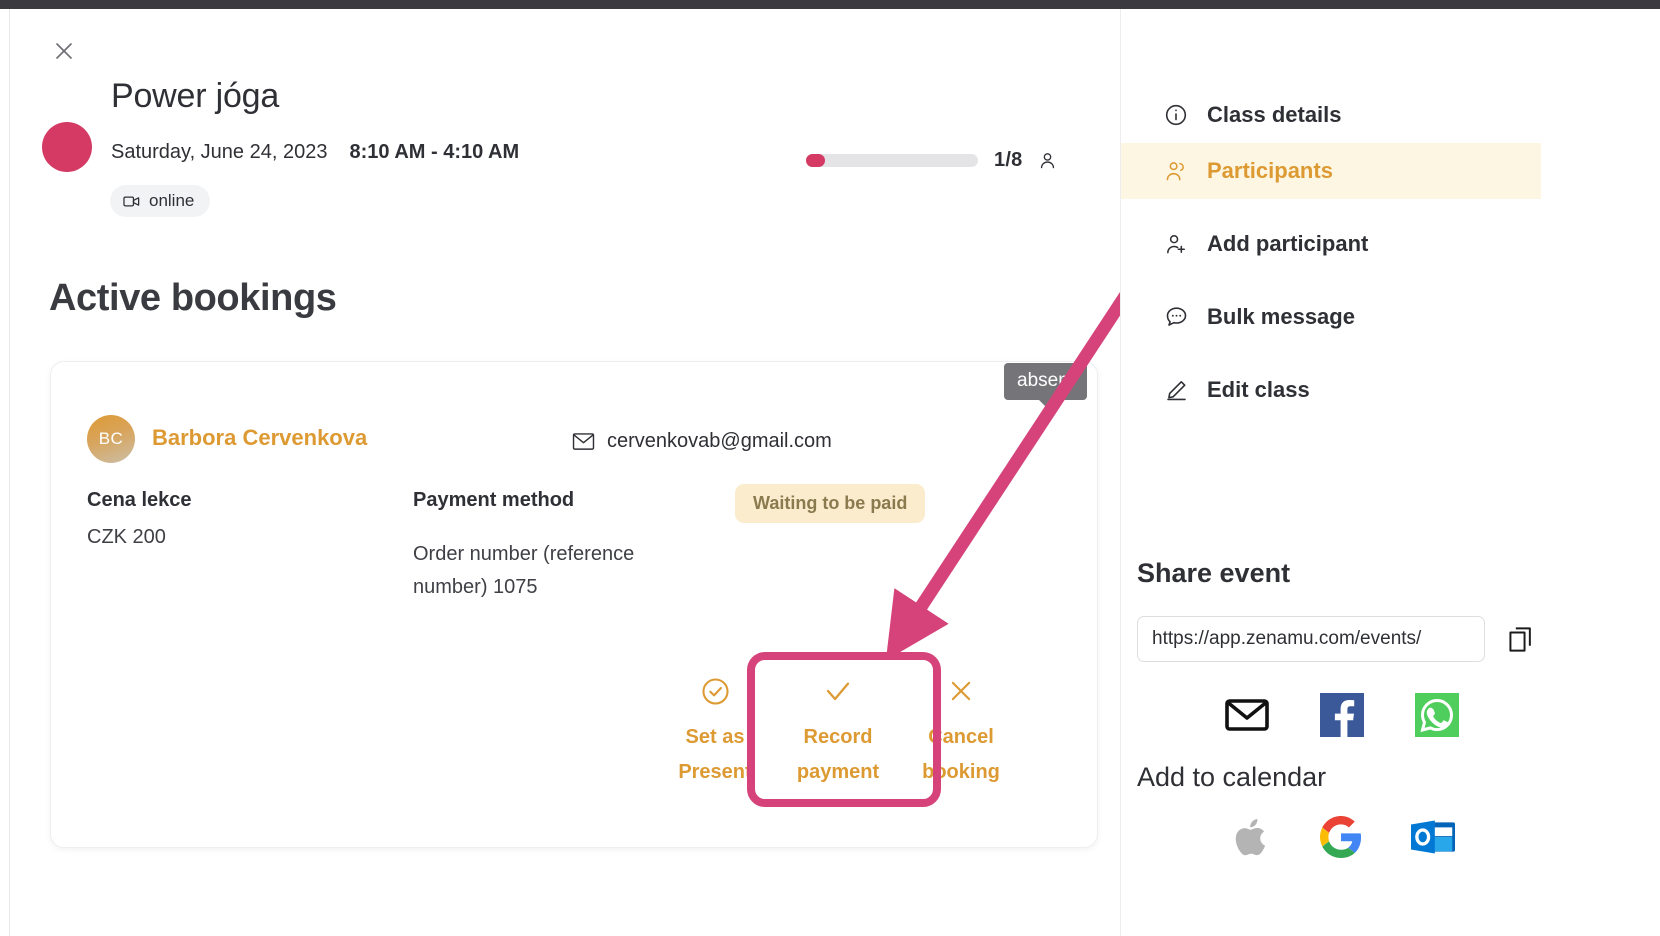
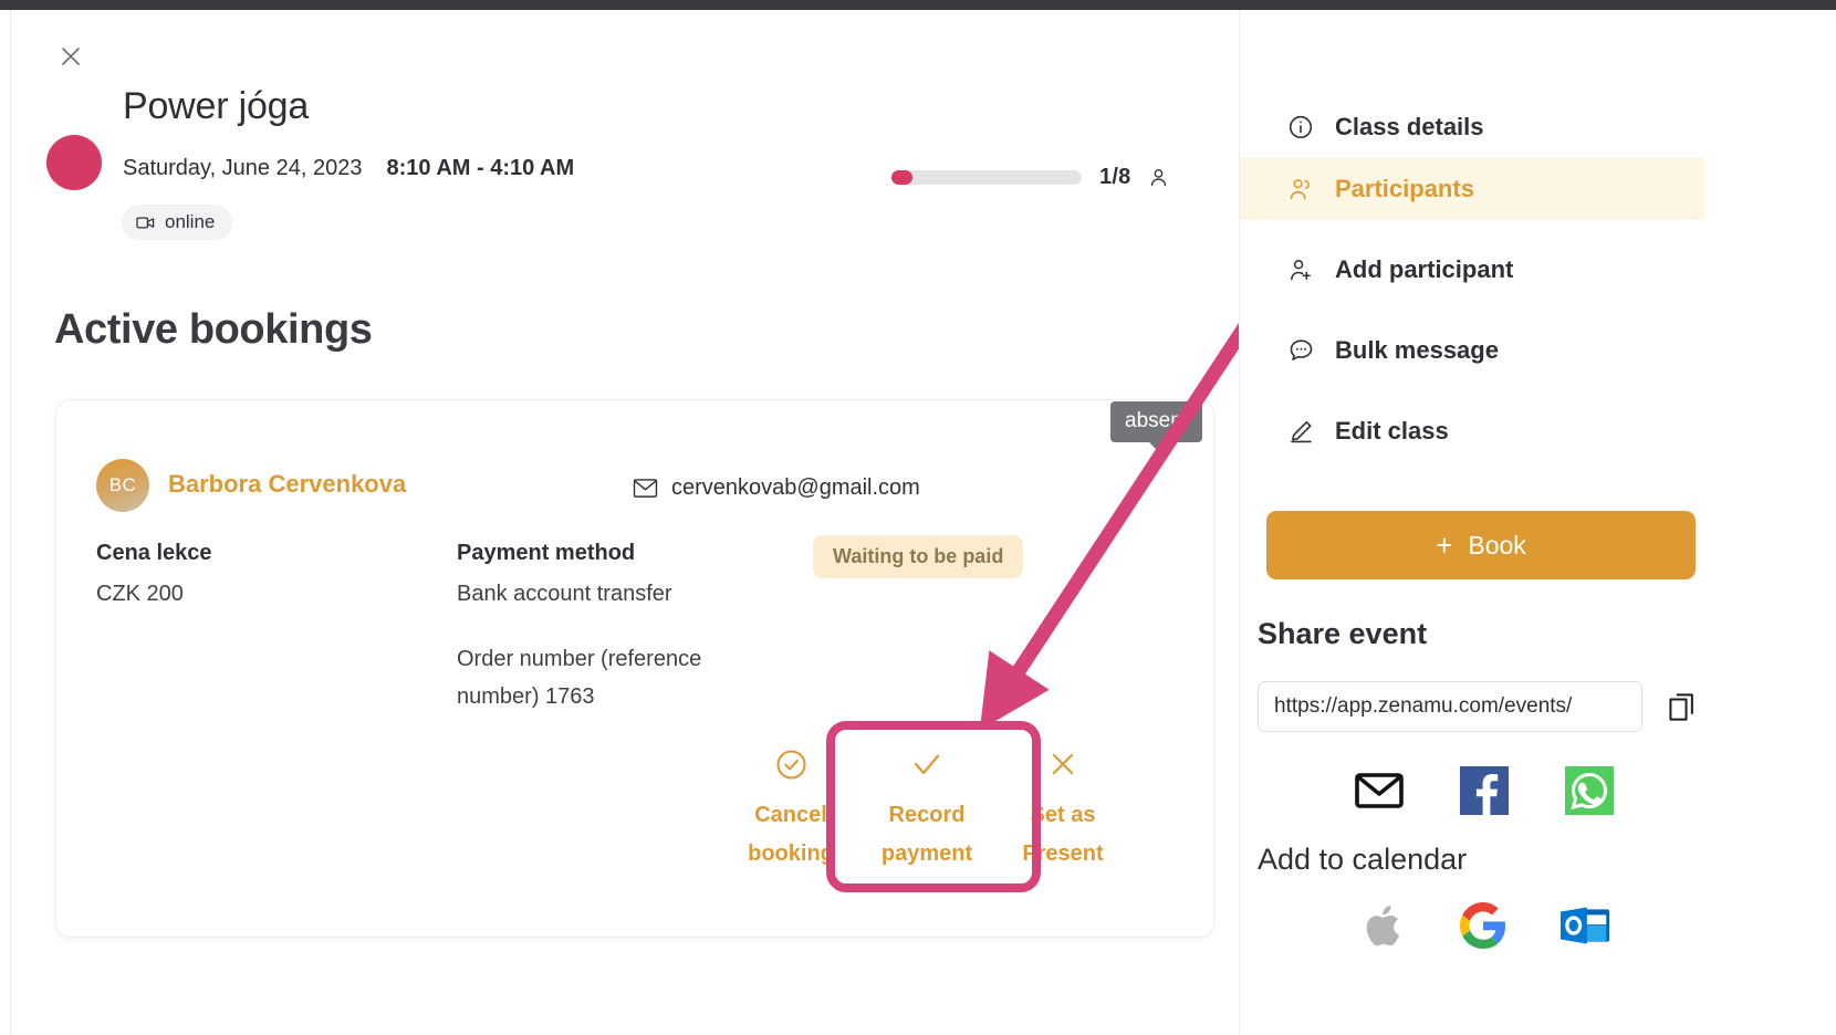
  Power jóga
  Saturday, June 24, 2023
  8:10 AM - 4:10 AM
  online
  1/8
  Active bookings
  BC
  Barbora Cervenkova
  cervenkovab@gmail.com
  Cena lekce
  CZK 200
  Payment method
+ Bank account transfer
- Order number (reference number) 1075
+ Order number (reference number) 1763
  Waiting to be paid
- Set as Present
+ Cancel booking
  Record payment
- Cancel booking
+ Set as Present
  Class details
  Participants
  Add participant
  Bulk message
  Edit class
+ +
+ Book
  Share event
  https://app.zenamu.com/events/
  Add to calendar
